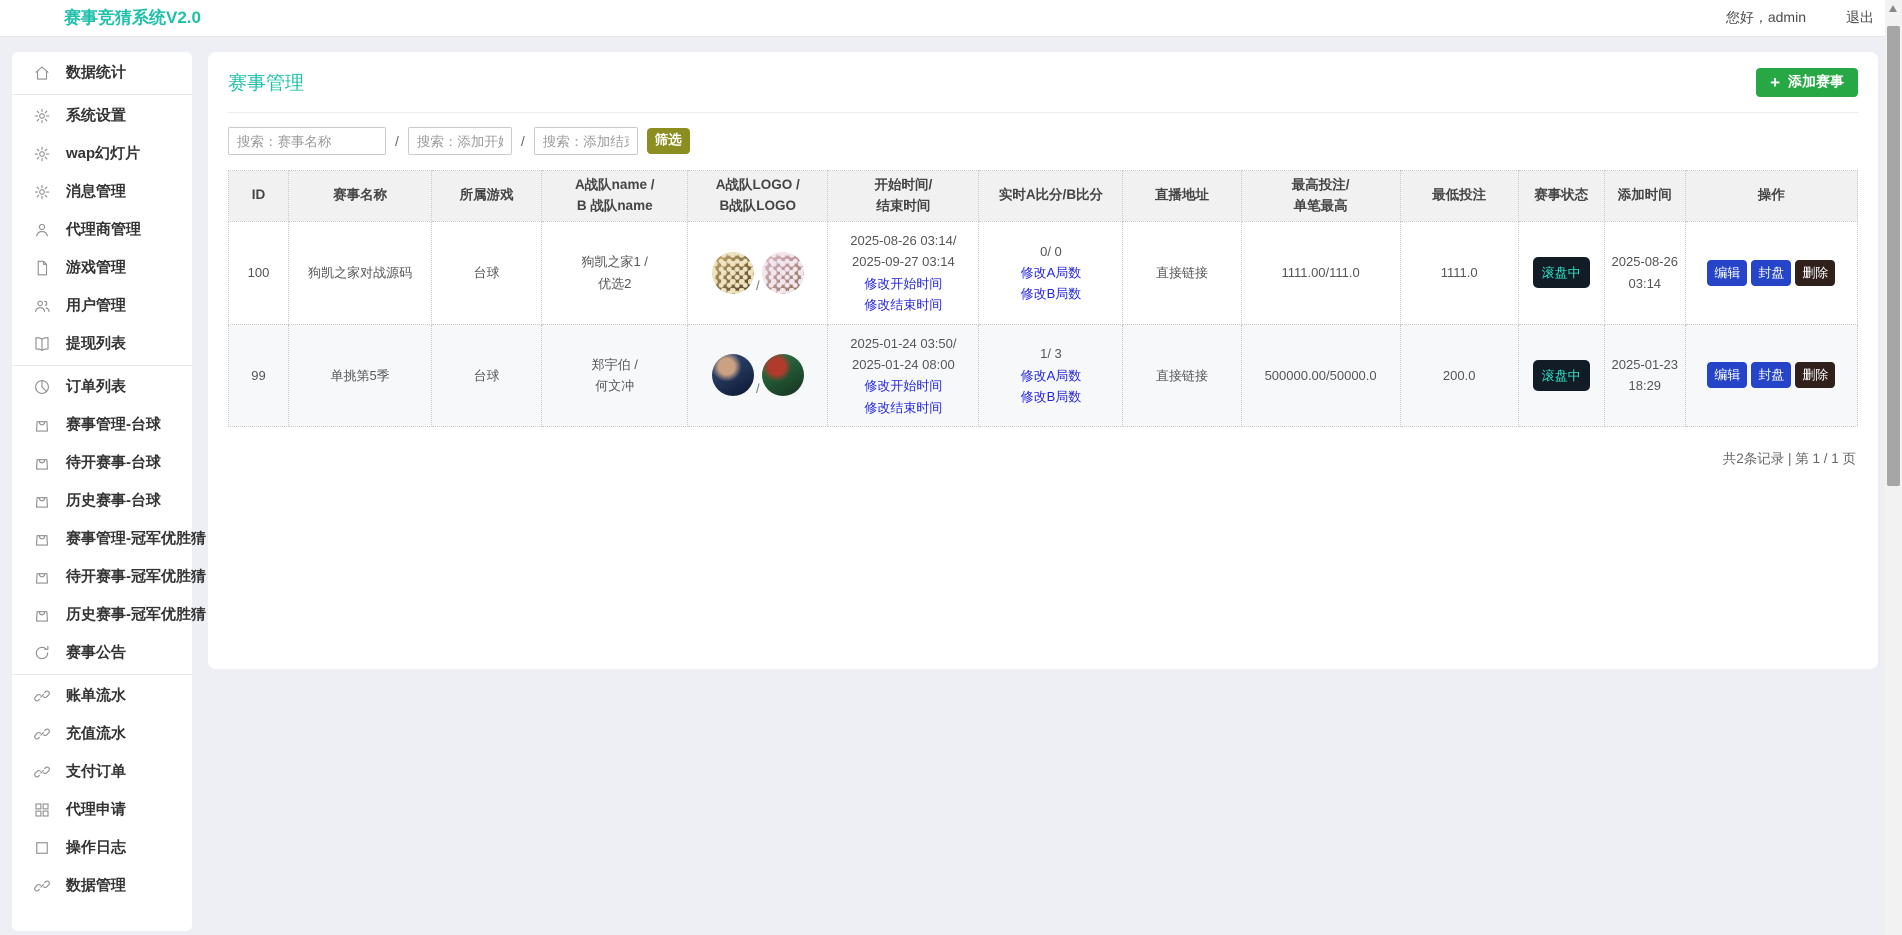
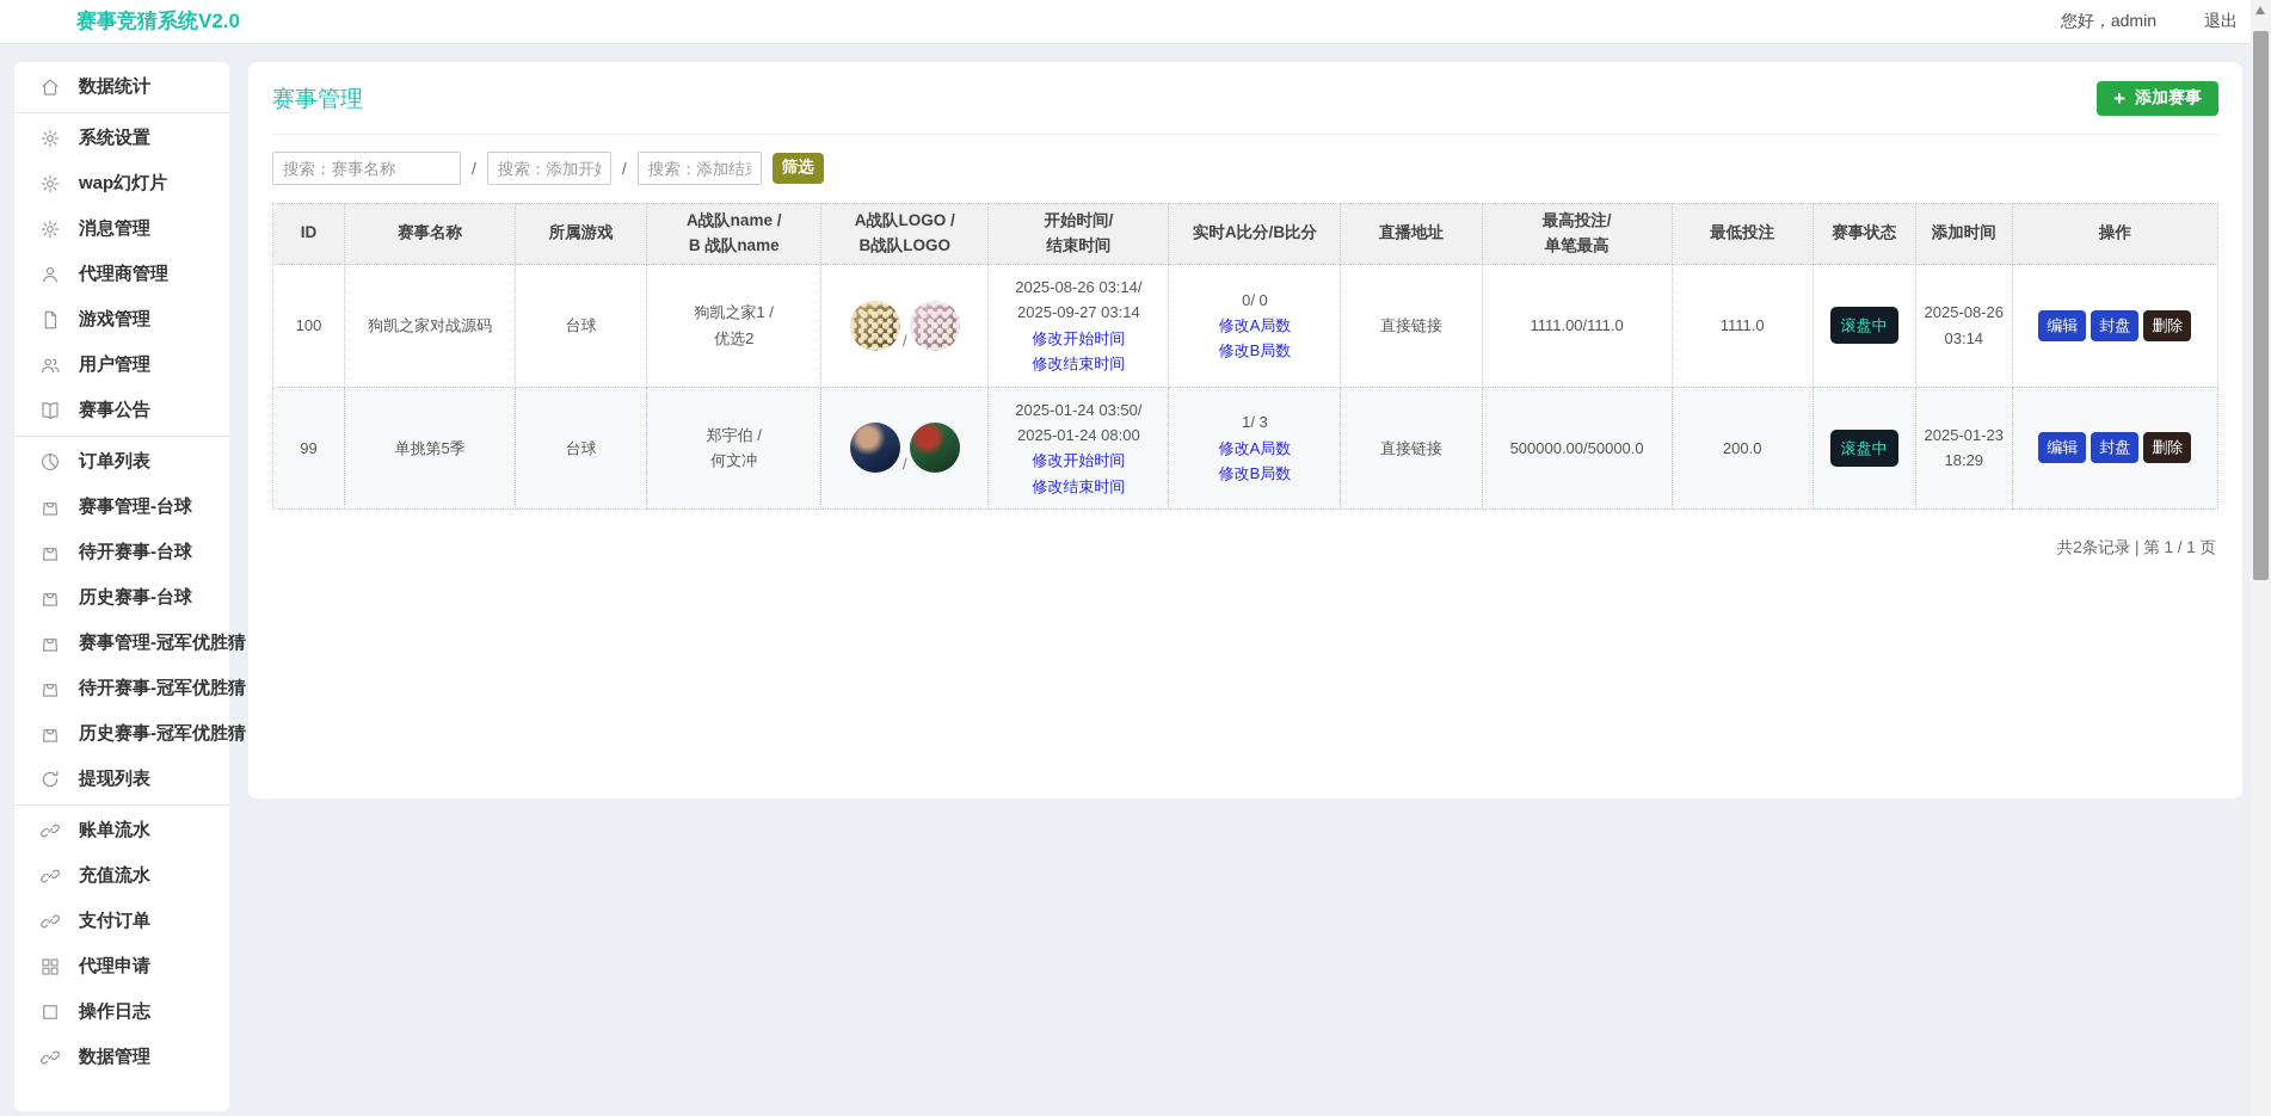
  赛事竞猜系统V2.0
  您好，admin
  退出
  数据统计
  系统设置
  wap幻灯片
  消息管理
  代理商管理
  游戏管理
  用户管理
- 提现列表
+ 赛事公告
  订单列表
  赛事管理-台球
  待开赛事-台球
  历史赛事-台球
  赛事管理-冠军优胜猜
  待开赛事-冠军优胜猜
  历史赛事-冠军优胜猜
- 赛事公告
+ 提现列表
  账单流水
  充值流水
  支付订单
  代理申请
  操作日志
  数据管理
  赛事管理
  +
  添加赛事
  搜索：赛事名称
  /
  /
  筛选
  ID	赛事名称	所属游戏	A战队name /B 战队name	A战队LOGO /B战队LOGO	开始时间/结束时间	实时A比分/B比分	直播地址	最高投注/单笔最高	最低投注	赛事状态	添加时间	操作
  100	狗凯之家对战源码	台球	狗凯之家1 /优选2	/	2025-08-26 03:14/2025-09-27 03:14修改开始时间修改结束时间	0/ 0修改A局数修改B局数	直接链接	1111.00/111.0	1111.0	滚盘中	2025-08-26 03:14	编辑 封盘 删除
  99	单挑第5季	台球	郑宇伯 /何文冲	/	2025-01-24 03:50/2025-01-24 08:00修改开始时间修改结束时间	1/ 3修改A局数修改B局数	直接链接	500000.00/50000.0	200.0	滚盘中	2025-01-23 18:29	编辑 封盘 删除
  共2条记录 | 第 1 / 1 页
